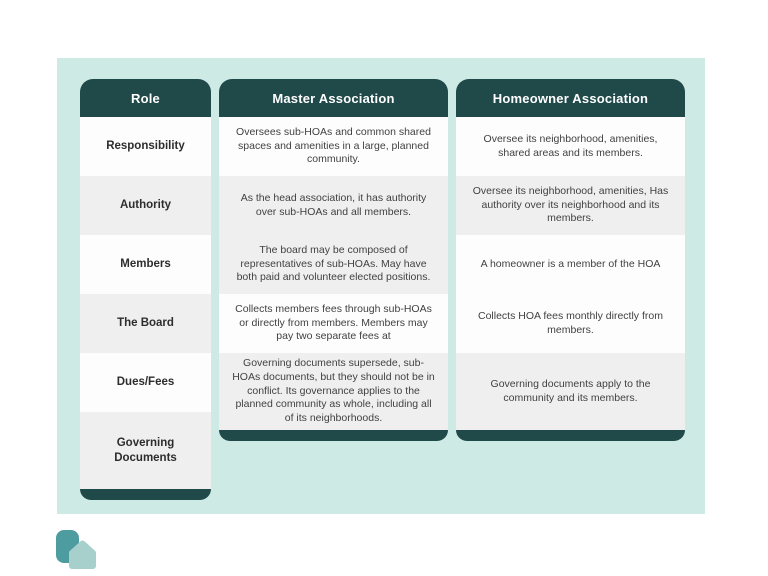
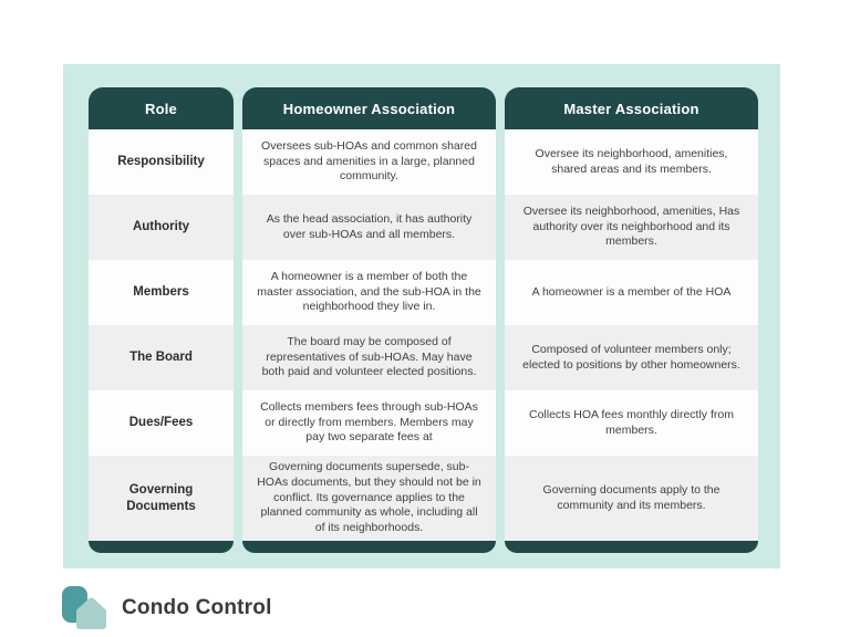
  Role
  Responsibility
  Authority
  Members
  The Board
  Dues/Fees
  Governing Documents
- Master Association
+ Homeowner Association
  Oversees sub-HOAs and common shared spaces and amenities in a large, planned community.
  As the head association, it has authority over sub-HOAs and all members.
+ A homeowner is a member of both the master association, and the sub-HOA in the neighborhood they live in.
  The board may be composed of representatives of sub-HOAs. May have both paid and volunteer elected positions.
  Collects members fees through sub-HOAs or directly from members. Members may pay two separate fees at
  Governing documents supersede, sub-HOAs documents, but they should not be in conflict. Its governance applies to the planned community as whole, including all of its neighborhoods.
- Homeowner Association
+ Master Association
  Oversee its neighborhood, amenities, shared areas and its members.
  Oversee its neighborhood, amenities, Has authority over its neighborhood and its members.
  A homeowner is a member of the HOA
+ Composed of volunteer members only; elected to positions by other homeowners.
  Collects HOA fees monthly directly from members.
  Governing documents apply to the community and its members.
+ Condo Control
